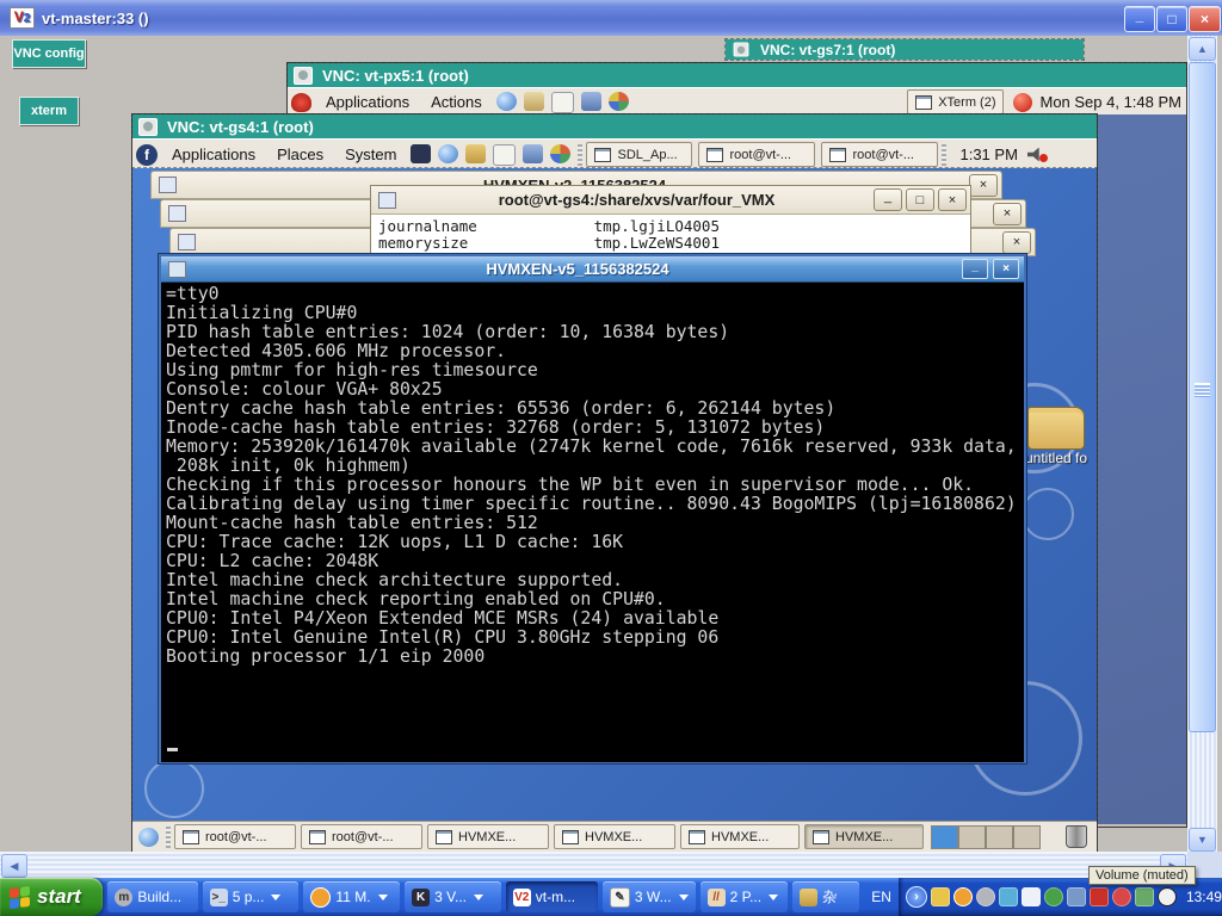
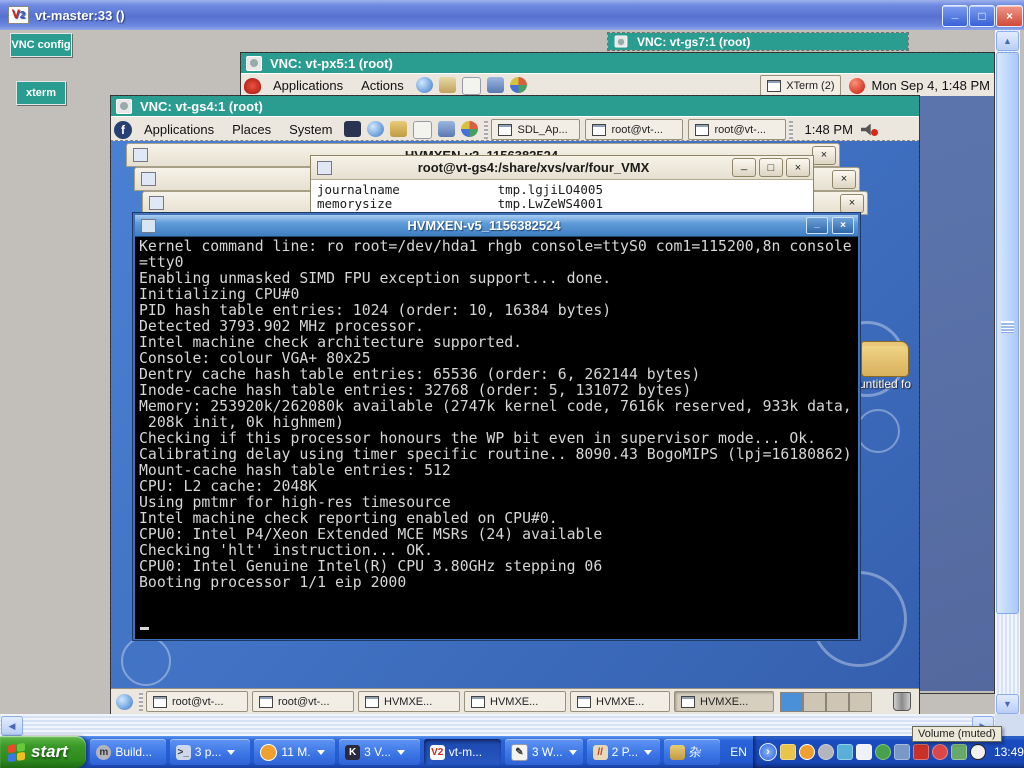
  V2
  vt-master:33 ()
  _
  □
  ×
  VNC config
  xterm
  VNC: vt-gs7:1 (root)
  VNC: vt-px5:1 (root)
  Applications
  Actions
  XTerm (2)
  Mon Sep 4, 1:48 PM
  VNC: vt-gs4:1 (root)
  f
  Applications
  Places
  System
  SDL_Ap...
  root@vt-...
  root@vt-...
- 1:31 PM
+ 1:48 PM
  untitled fo
  root@vt-...
  root@vt-...
  HVMXE...
  HVMXE...
  HVMXE...
  HVMXE...
  ×
  ×
  ×
  root@vt-gs4:/share/xvs/var/four_VMX
  _
  □
  ×
  journalname tmp.lgjiLO4005
  memorysize tmp.LwZeWS4001
  HVMXEN-v5_1156382524
  _
  ×
+ Kernel command line: ro root=/dev/hda1 rhgb console=ttyS0 com1=115200,8n console
  =tty0
+ Enabling unmasked SIMD FPU exception support... done.
  Initializing CPU#0
  PID hash table entries: 1024 (order: 10, 16384 bytes)
- Detected 4305.606 MHz processor.
+ Detected 3793.902 MHz processor.
- Using pmtmr for high-res timesource
+ Intel machine check architecture supported.
  Console: colour VGA+ 80x25
  Dentry cache hash table entries: 65536 (order: 6, 262144 bytes)
  Inode-cache hash table entries: 32768 (order: 5, 131072 bytes)
- Memory: 253920k/161470k available (2747k kernel code, 7616k reserved, 933k data,
+ Memory: 253920k/262080k available (2747k kernel code, 7616k reserved, 933k data,
  208k init, 0k highmem)
  Checking if this processor honours the WP bit even in supervisor mode... Ok.
  Calibrating delay using timer specific routine.. 8090.43 BogoMIPS (lpj=16180862)
  Mount-cache hash table entries: 512
- CPU: Trace cache: 12K uops, L1 D cache: 16K
  CPU: L2 cache: 2048K
- Intel machine check architecture supported.
+ Using pmtmr for high-res timesource
  Intel machine check reporting enabled on CPU#0.
  CPU0: Intel P4/Xeon Extended MCE MSRs (24) available
+ Checking 'hlt' instruction... OK.
  CPU0: Intel Genuine Intel(R) CPU 3.80GHz stepping 06
  Booting processor 1/1 eip 2000
  ▲
  ▼
  ◀
  start
  m
  Build...
  >_
- 5 p...
+ 3 p...
  11 M.
  K
  3 V...
  V2
  vt-m...
  ✎
  3 W...
  //
  2 P...
  杂
  EN
  ›
  13:49
  Volume (muted)
